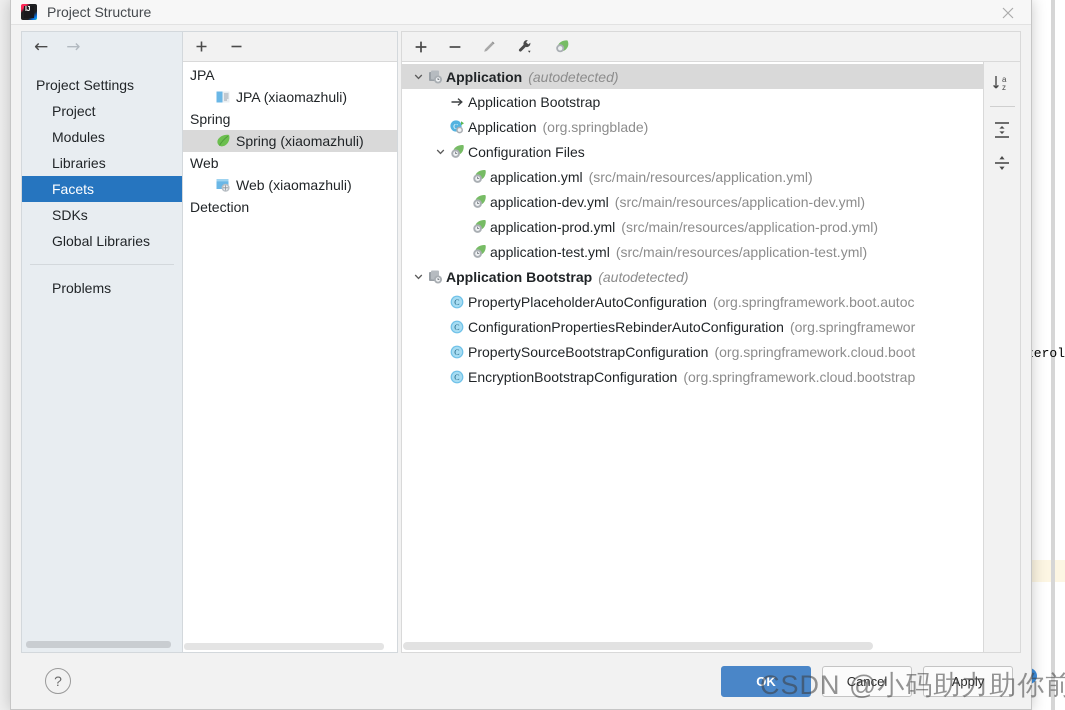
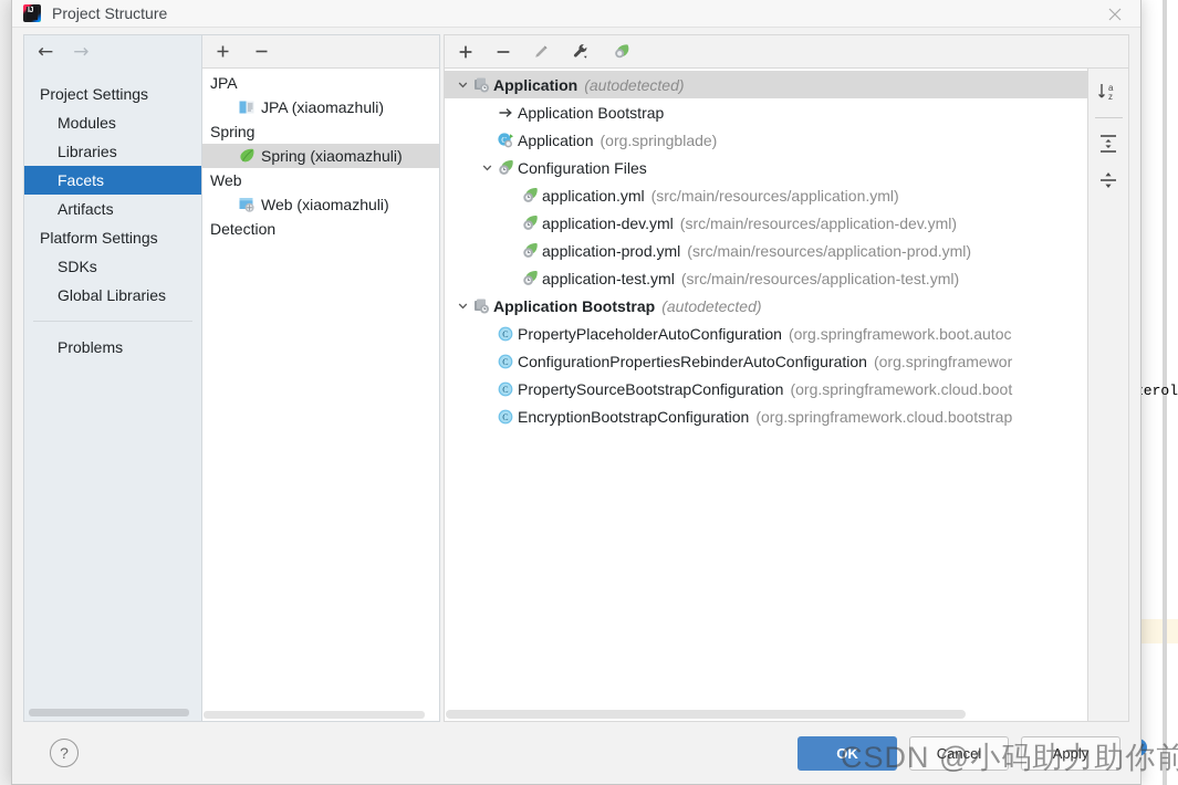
  erol
  Project Structure
  ←
  →
  Project Settings
- Project
  Modules
  Libraries
  Facets
+ Artifacts
+ Platform Settings
  SDKs
  Global Libraries
  Problems
  JPA
  JPA (xiaomazhuli)
  Spring
  Spring (xiaomazhuli)
  Web
  Web (xiaomazhuli)
  Detection
  Application
  (autodetected)
  Application Bootstrap
  C
  Application
  (org.springblade)
  Configuration Files
  application.yml
  (src/main/resources/application.yml)
  application-dev.yml
  (src/main/resources/application-dev.yml)
  application-prod.yml
  (src/main/resources/application-prod.yml)
  application-test.yml
  (src/main/resources/application-test.yml)
  Application Bootstrap
  (autodetected)
  C
  PropertyPlaceholderAutoConfiguration
  (org.springframework.boot.autoc
  C
  ConfigurationPropertiesRebinderAutoConfiguration
  (org.springframewor
  C
  PropertySourceBootstrapConfiguration
  (org.springframework.cloud.boot
  C
  EncryptionBootstrapConfiguration
  (org.springframework.cloud.bootstrap
  a
  z
  ?
  OK
  Cancel
  Apply
  CSDN @小码助力助你前
